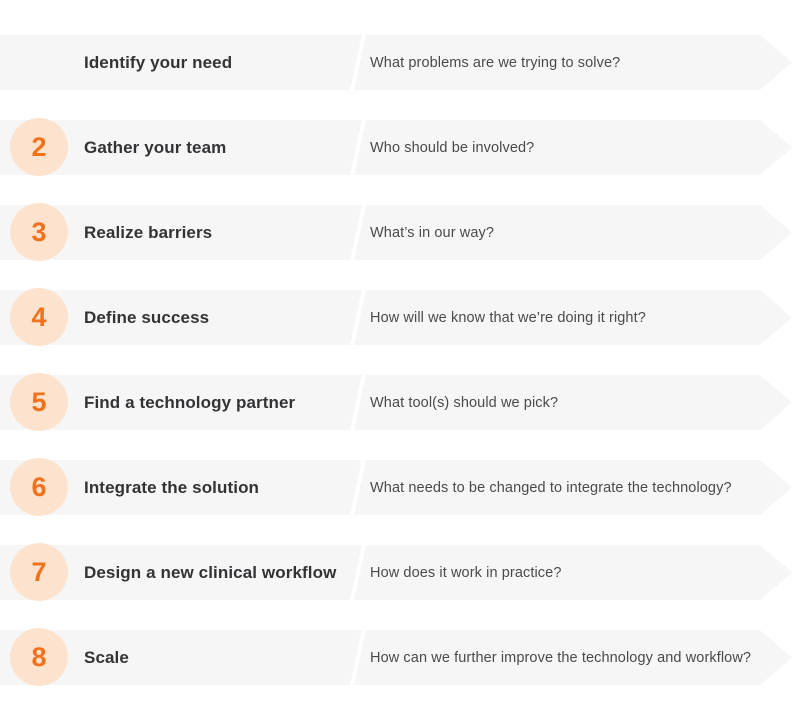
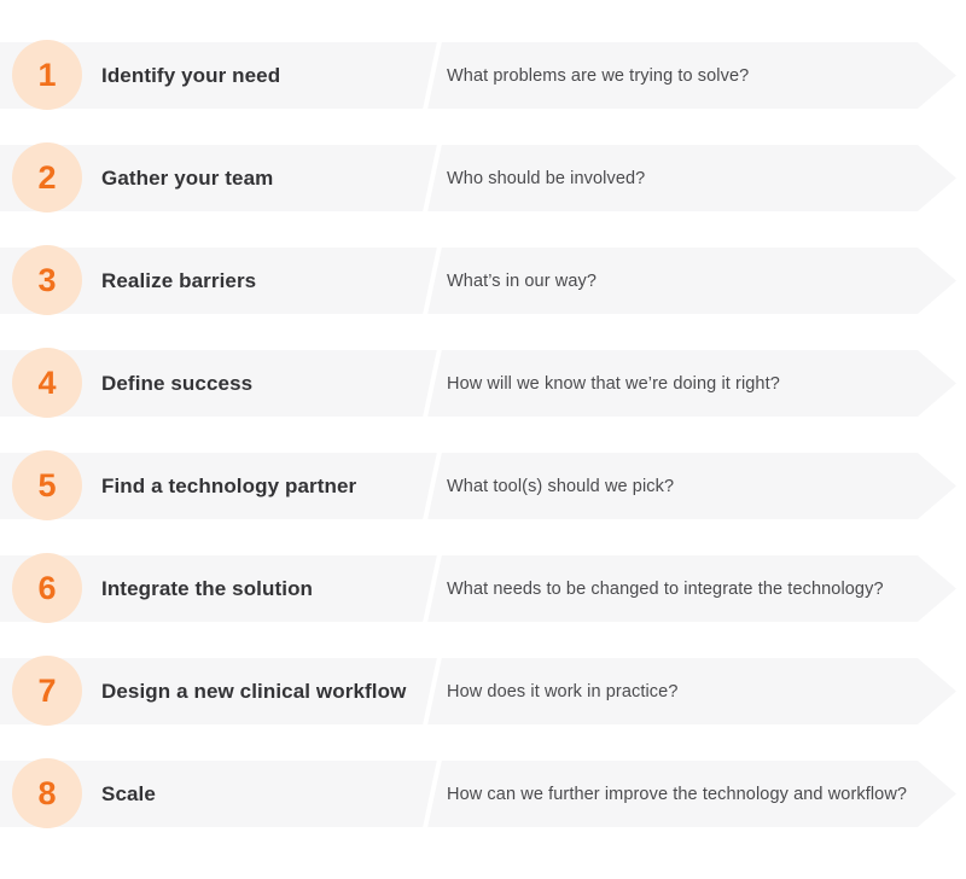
+ 1
  Identify your need
  What problems are we trying to solve?
  2
  Gather your team
  Who should be involved?
  3
  Realize barriers
  What’s in our way?
  4
  Define success
  How will we know that we’re doing it right?
  5
  Find a technology partner
  What tool(s) should we pick?
  6
  Integrate the solution
  What needs to be changed to integrate the technology?
  7
  Design a new clinical workflow
  How does it work in practice?
  8
  Scale
  How can we further improve the technology and workflow?
